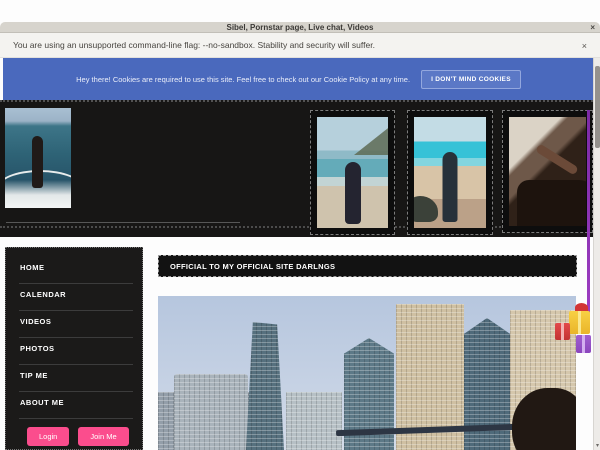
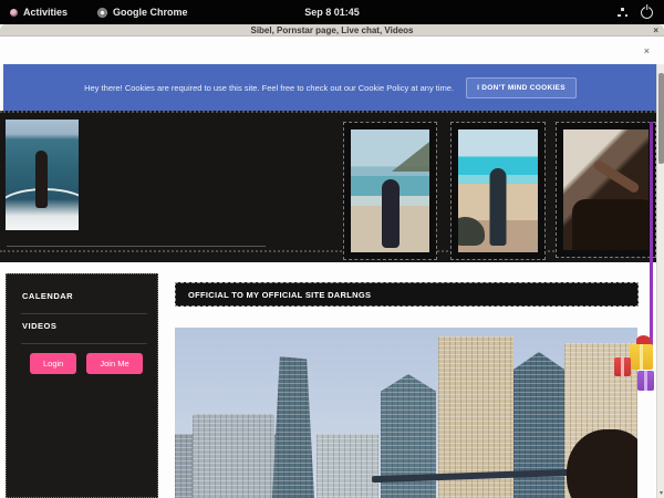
+ Activities
+ Google Chrome
+ Sep 8 01:45
  Sibel, Pornstar page, Live chat, Videos
  ×
- You are using an unsupported command-line flag: --no-sandbox. Stability and security will suffer.
  ×
  Hey there! Cookies are required to use this site. Feel free to check out our Cookie Policy at any time.
- HOME
  CALENDAR
  VIDEOS
- PHOTOS
- TIP ME
- ABOUT ME
  Login
  Join Me
  OFFICIAL TO MY OFFICIAL SITE DARLNGS
